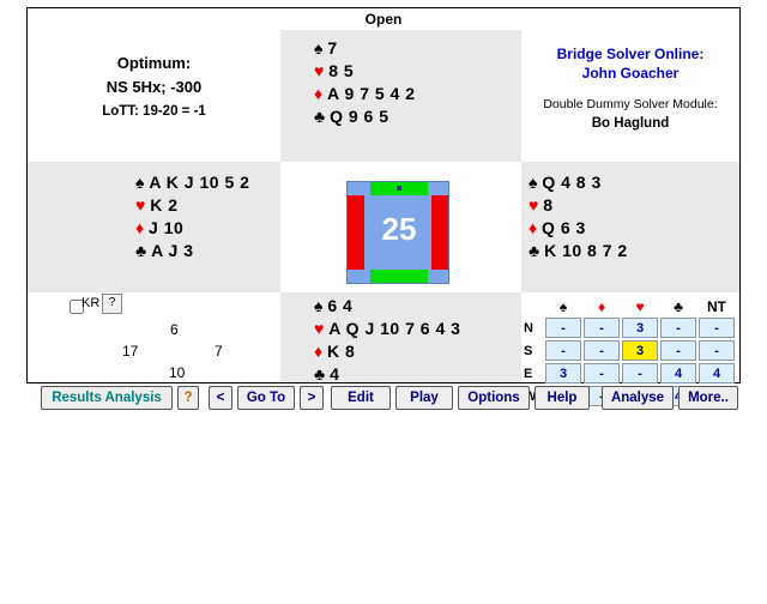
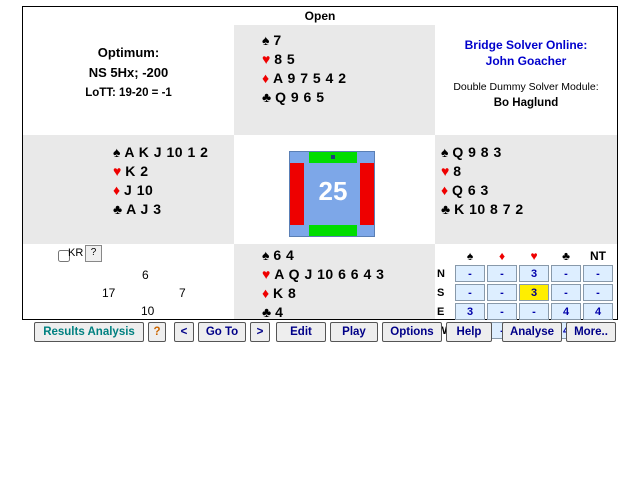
  Open
  Optimum:
- NS 5Hx; -300
+ NS 5Hx; -200
  LoTT: 19-20 = -1
  ♠ 7
  ♥ 8 5
  ♦ A 9 7 5 4 2
  ♣ Q 9 6 5
  Bridge Solver Online:
  John Goacher
  Double Dummy Solver Module:
  Bo Haglund
- ♠ A K J 10 5 2
+ ♠ A K J 10 1 2
  ♥ K 2
  ♦ J 10
  ♣ A J 3
- ♠ Q 4 8 3
+ ♠ Q 9 8 3
  ♥ 8
  ♦ Q 6 3
  ♣ K 10 8 7 2
  ♠ 6 4
- ♥ A Q J 10 7 6 4 3
+ ♥ A Q J 10 6 6 4 3
  ♦ K 8
  ♣ 4
  25
  KR
  ?
  6
  17
  7
  10
  	♠	♦	♥	♣	NT
  N	-	-	3	-	-
  S	-	-	3	-	-
  E	3	-	-	4	4
  Results Analysis
  ?
  <
  Go To
  >
  Edit
  Play
  Options
  Help
  Analyse
  More..
